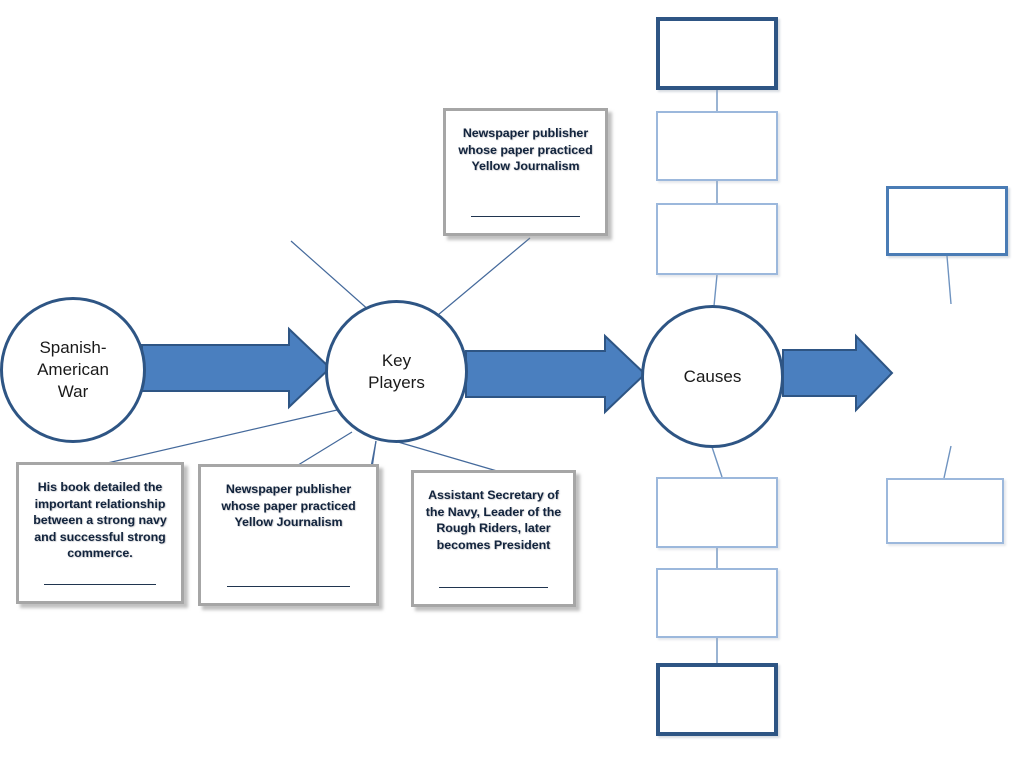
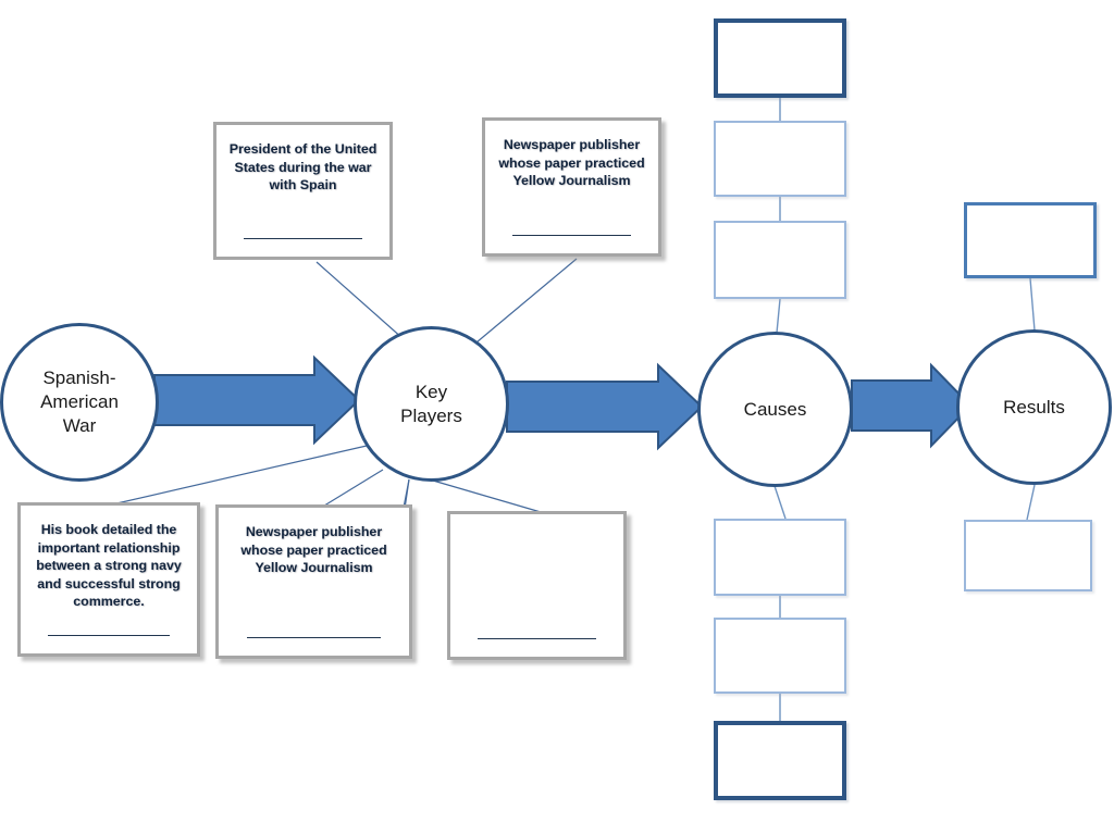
  Spanish-
  American
  War
  Key
  Players
  Causes
+ Results
+ President of the United States during the war with Spain
  Newspaper publisher whose paper practiced Yellow Journalism
  His book detailed the important relationship between a strong navy and successful strong commerce.
  Newspaper publisher whose paper practiced Yellow Journalism
- Assistant Secretary of the Navy, Leader of the Rough Riders, later becomes President
